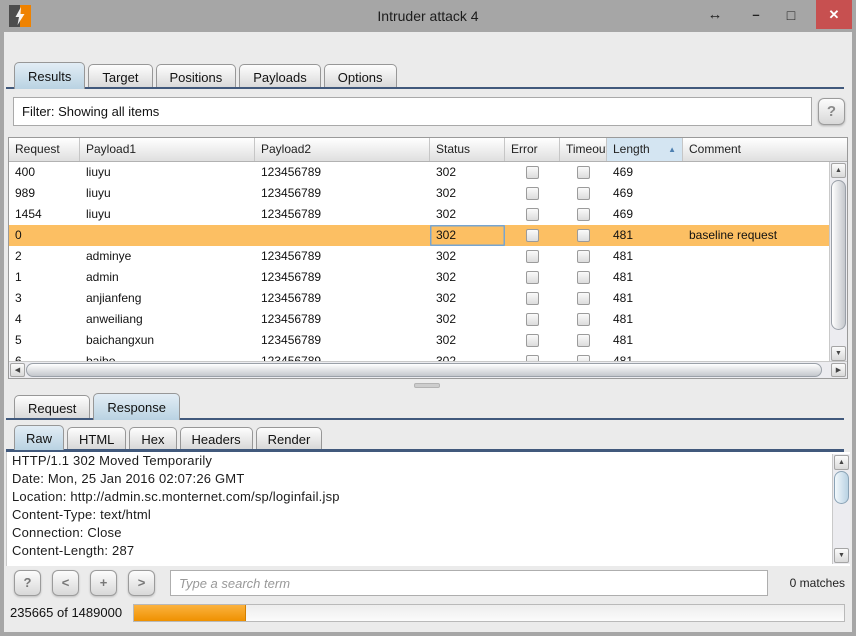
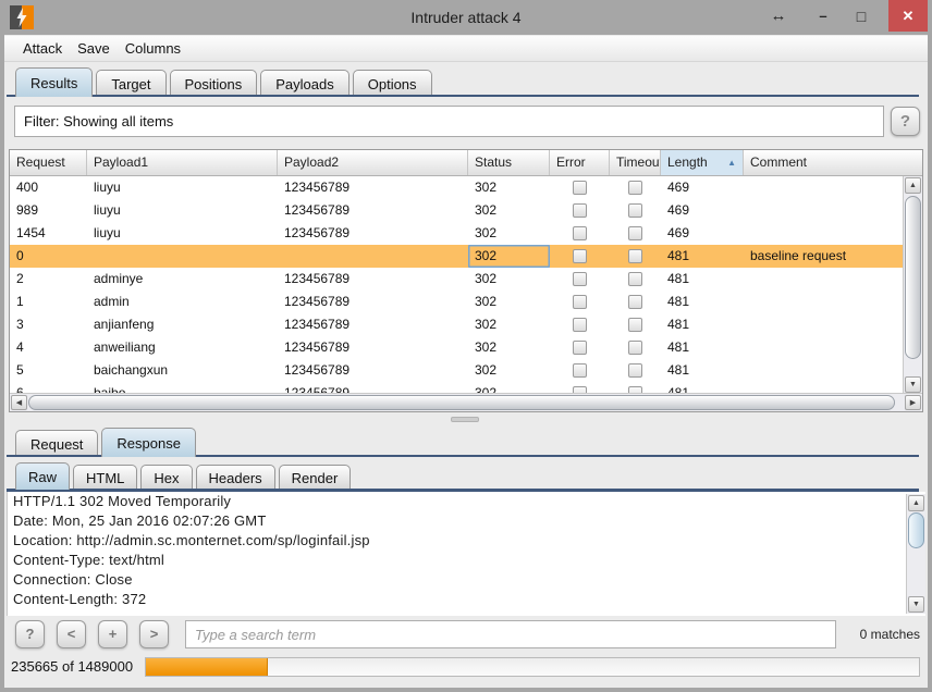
  Intruder attack 4
  ↔
  –
  □
  ✕
+ Attack
+ Save
+ Columns
  Results
  Target
  Positions
  Payloads
  Options
  Filter: Showing all items
  ?
  Request
  Payload1
  Payload2
  Status
  Error
  Timeou
  Length
  ▲
  Comment
  400
  liuyu
  123456789
  302
  469
  989
  liuyu
  123456789
  302
  469
  1454
  liuyu
  123456789
  302
  469
  0
  302
  481
  baseline request
  2
  adminye
  123456789
  302
  481
  1
  admin
  123456789
  302
  481
  3
  anjianfeng
  123456789
  302
  481
  4
  anweiliang
  123456789
  302
  481
  5
  baichangxun
  123456789
  302
  481
  Request
  Response
  Raw
  HTML
  Hex
  Headers
  Render
  HTTP/1.1 302 Moved Temporarily
  Date: Mon, 25 Jan 2016 02:07:26 GMT
  Location: http://admin.sc.monternet.com/sp/loginfail.jsp
  Content-Type: text/html
  Connection: Close
- Content-Length: 287
+ Content-Length: 372
  ?
  <
  +
  >
  Type a search term
  0 matches
  235665 of 1489000
